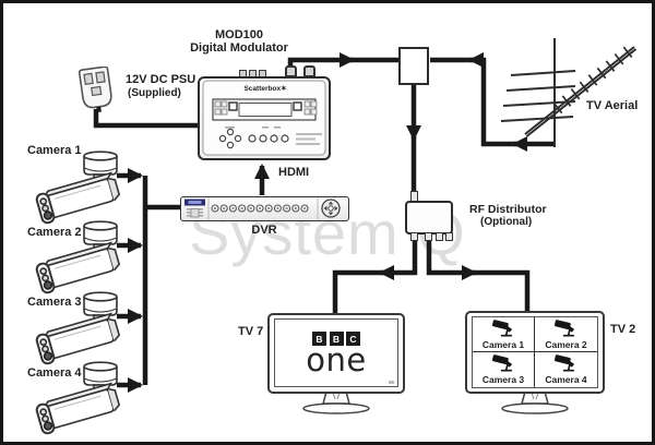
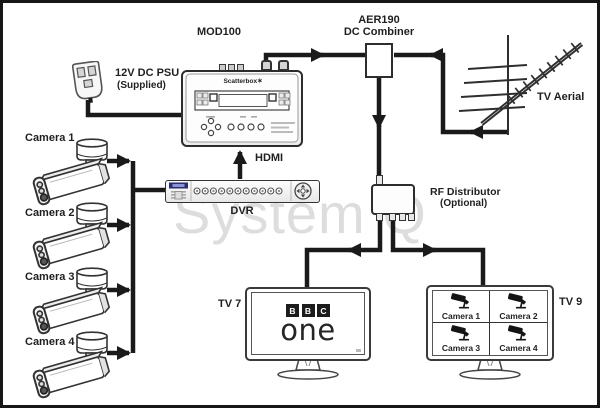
  System
  12V DC PSU
  (Supplied)
  MOD100
- Digital Modulator
  HDMI
+ AER190
+ DC Combiner
  TV Aerial
  DVR
  RF Distributor
  (Optional)
  Camera 1
  Camera 2
  Camera 3
  Camera 4
  TV 7
  B
  B
  C
  one
- TV 2
+ TV 9
  Camera 1
  Camera 2
  Camera 3
  Camera 4
